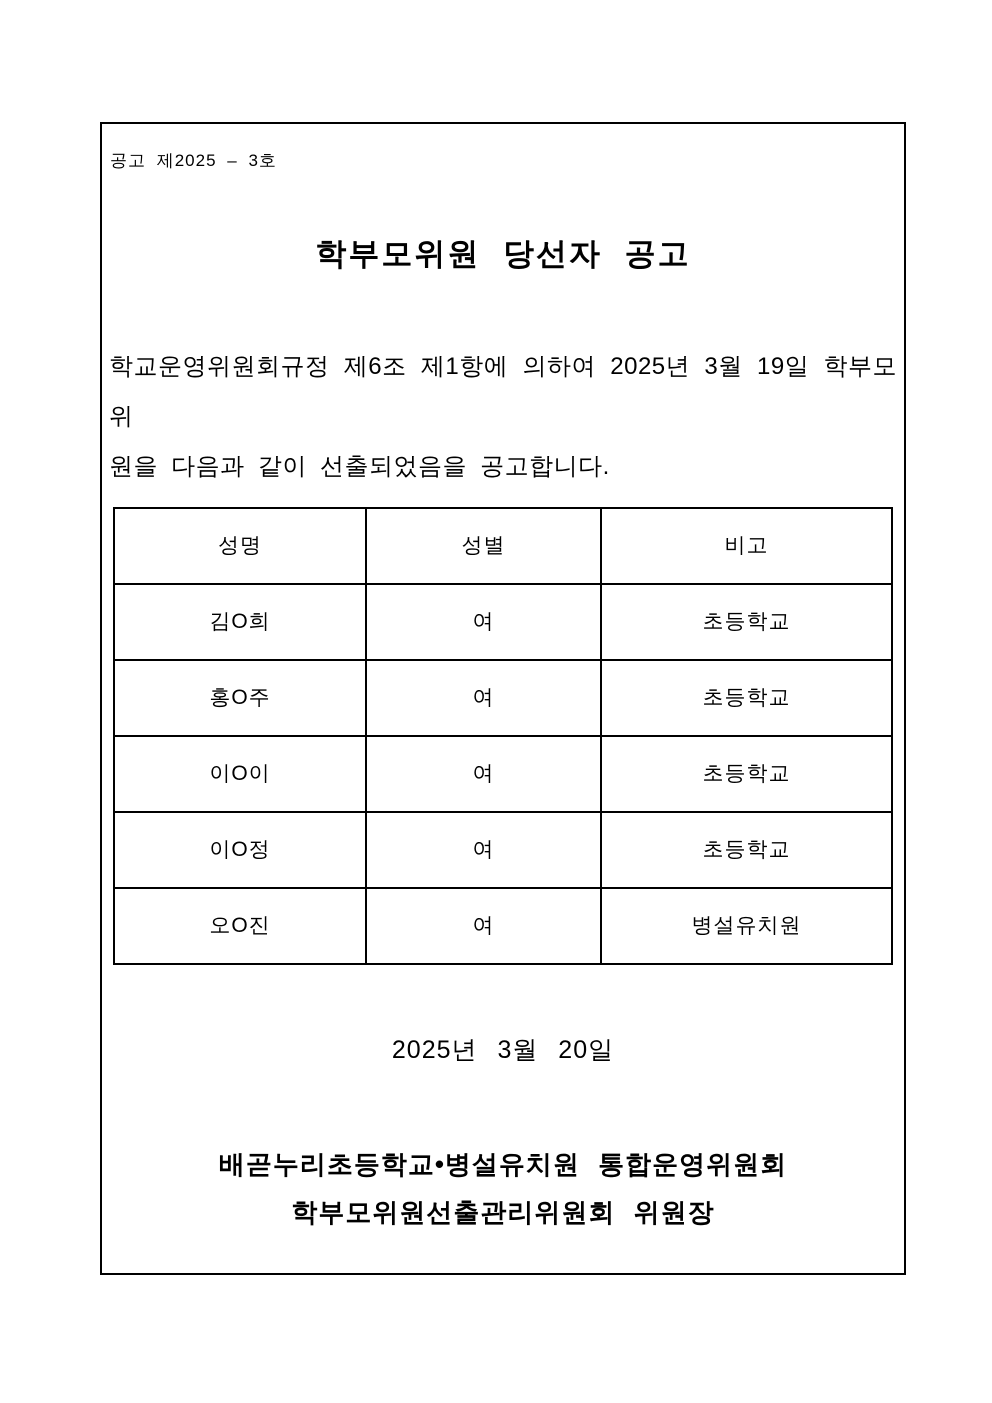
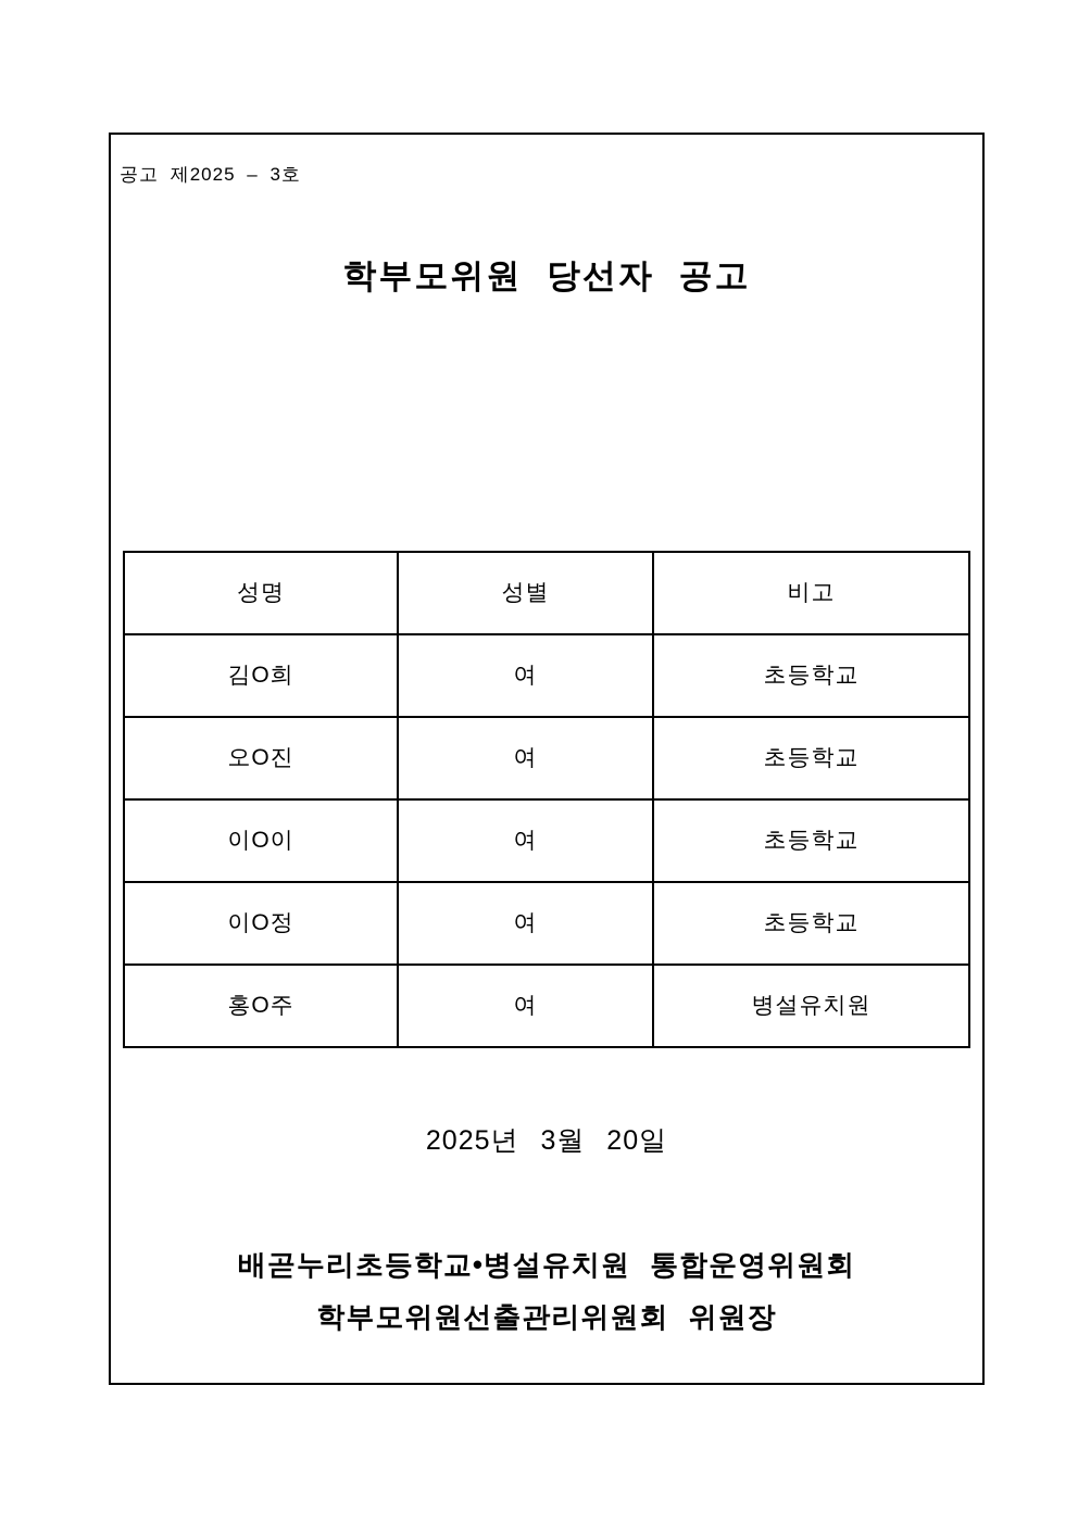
  공고 제2025 – 3호
  학부모위원 당선자 공고
- 학교운영위원회규정 제6조 제1항에 의하여 2025년 3월 19일 학부모위
- 원을 다음과 같이 선출되었음을 공고합니다.
  성명	성별	비고
  김O희	여	초등학교
- 홍O주	여	초등학교
+ 오O진	여	초등학교
  이O이	여	초등학교
  이O정	여	초등학교
- 오O진	여	병설유치원
+ 홍O주	여	병설유치원
  2025년 3월 20일
  배곧누리초등학교•병설유치원 통합운영위원회
  학부모위원선출관리위원회 위원장
